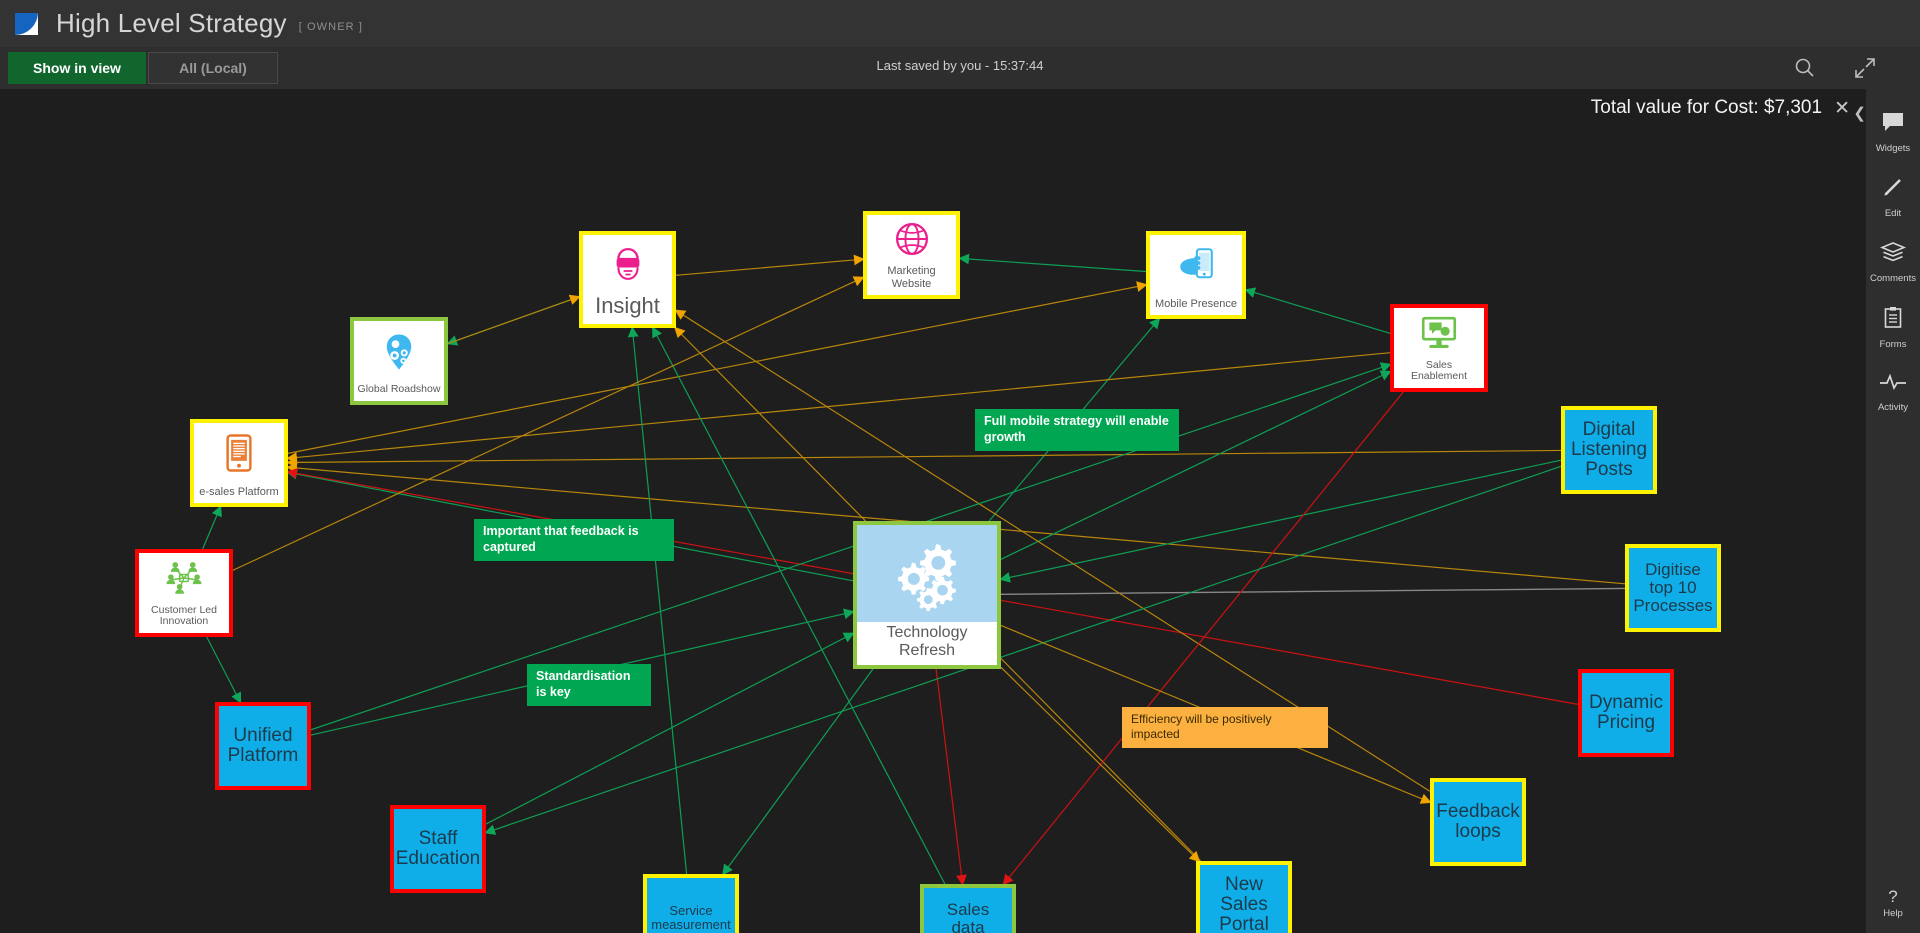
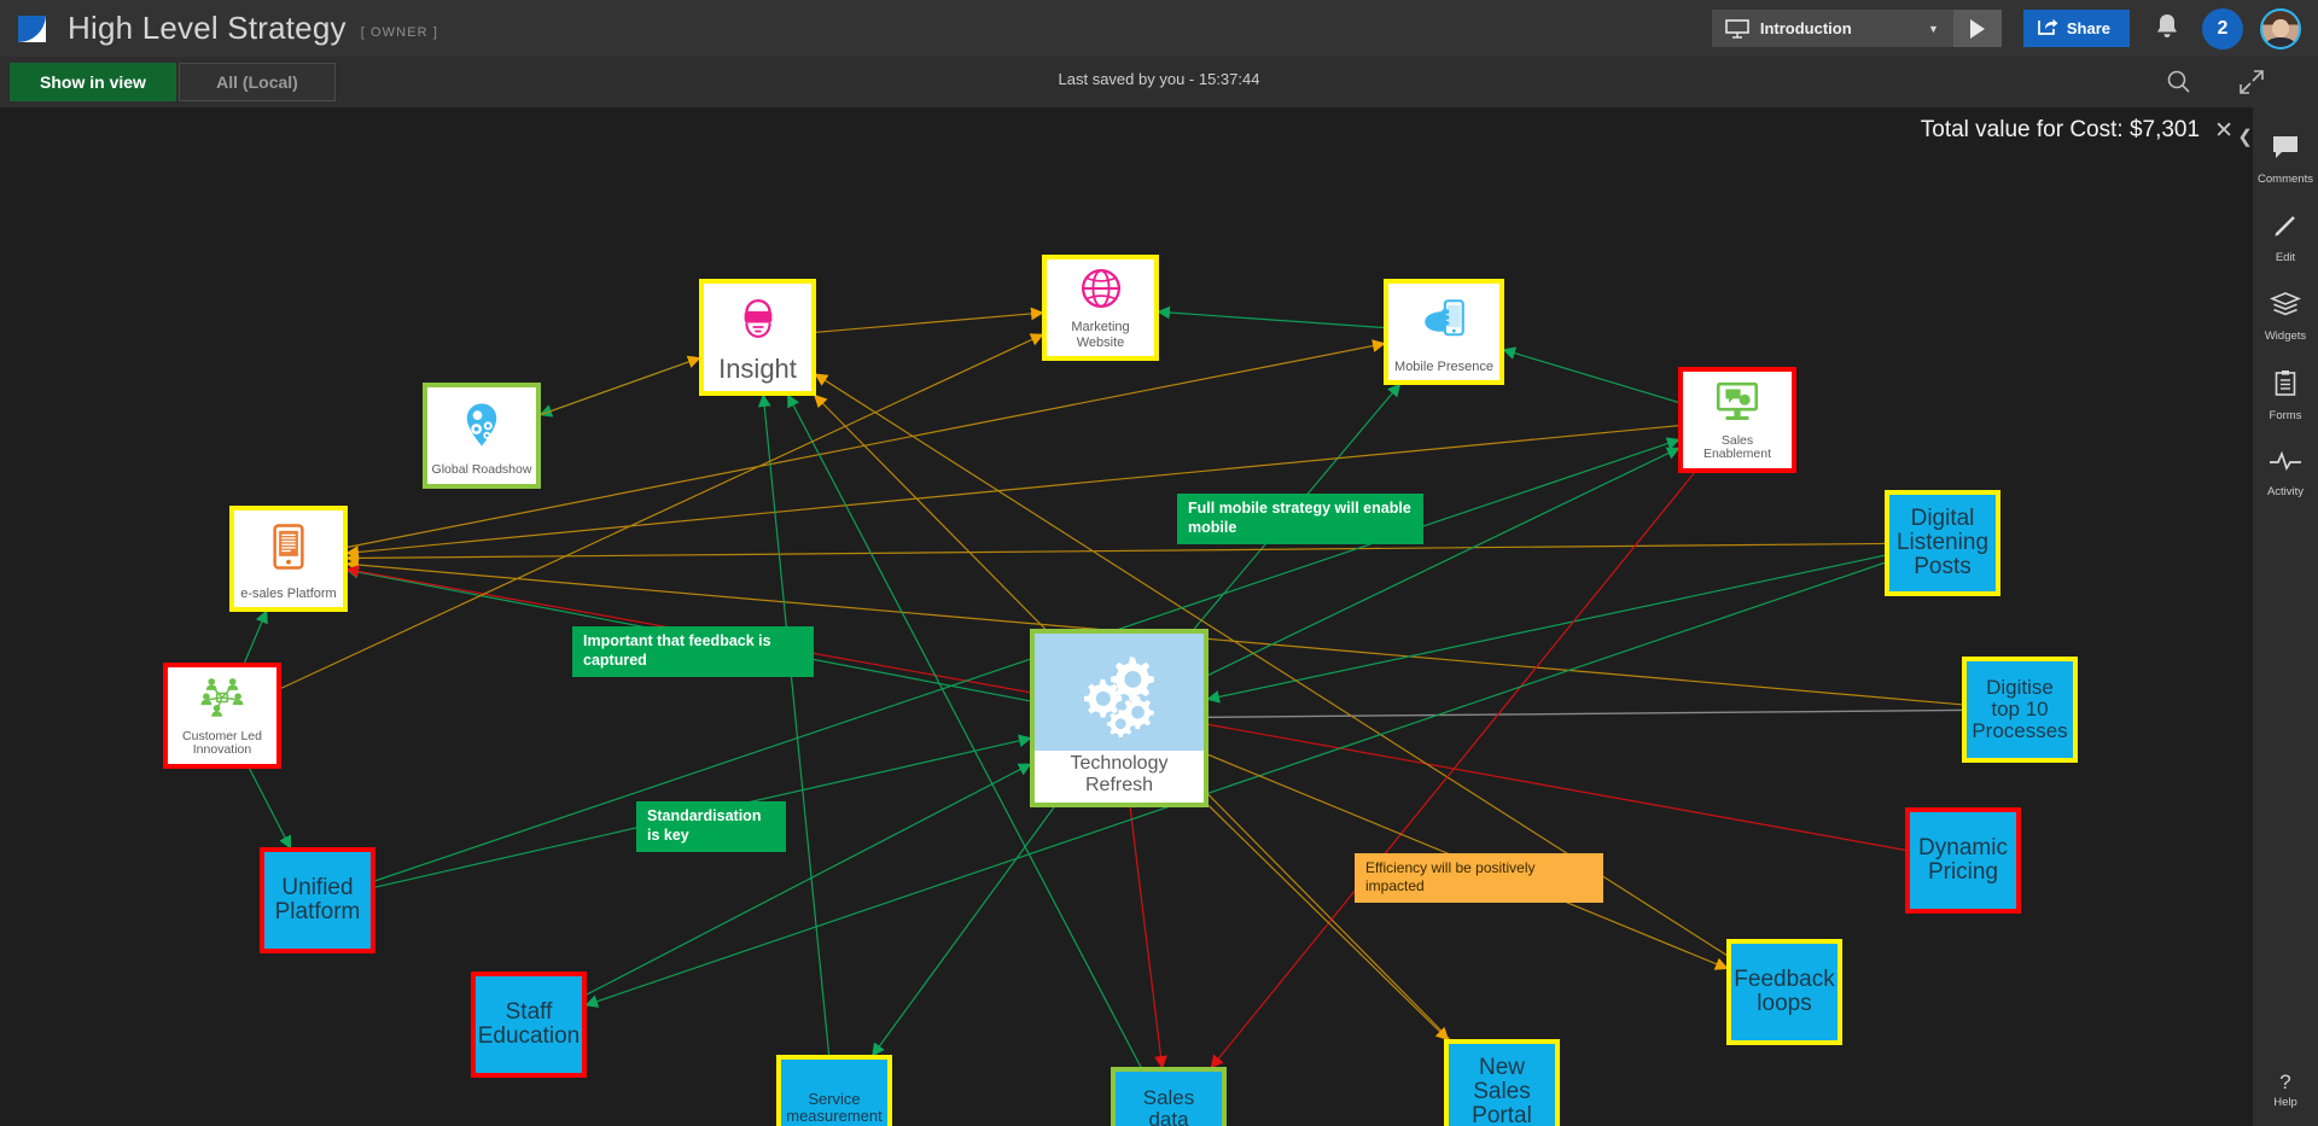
  High Level Strategy
  [ OWNER ]
+ Introduction
+ ▼
+ Share
+ 2
  Show in view
  All (Local)
  Last saved by you - 15:37:44
  Total value for Cost: $7,301
  ✕
  Insight
  Marketing
  Website
  Mobile Presence
  Sales Enablement
  Global Roadshow
  e-sales Platform
  Customer Led
  Innovation
  Technology
  Refresh
  Digital
  Listening
  Posts
  Digitise
  top 10
  Processes
  Dynamic
  Pricing
  Unified
  Platform
  Staff
  Education
  Feedback
  loops
  New
  Sales
  Portal
  Service
  measurement
  Sales
  data
- Full mobile strategy will enable growth
+ Full mobile strategy will enable mobile
  Important that feedback is captured
  Standardisation is key
  Efficiency will be positively impacted
  ❮
- Widgets
+ Comments
  Edit
- Comments
+ Widgets
  Forms
  Activity
  ?
  Help
